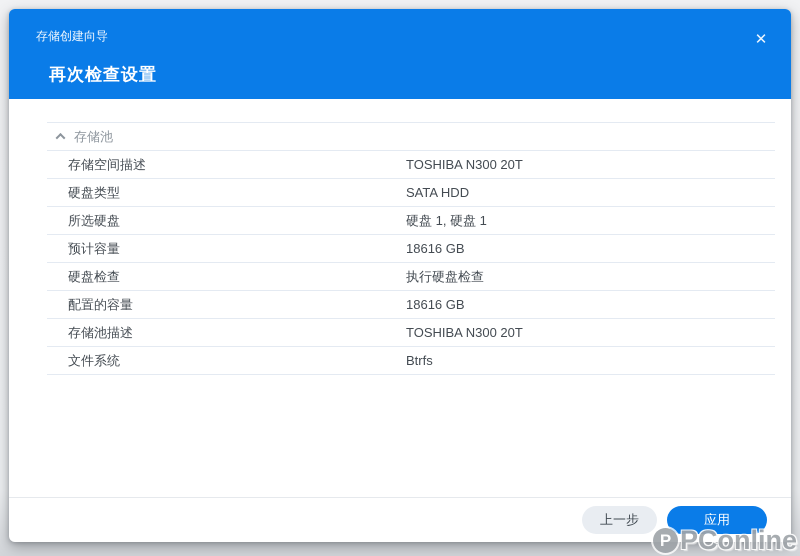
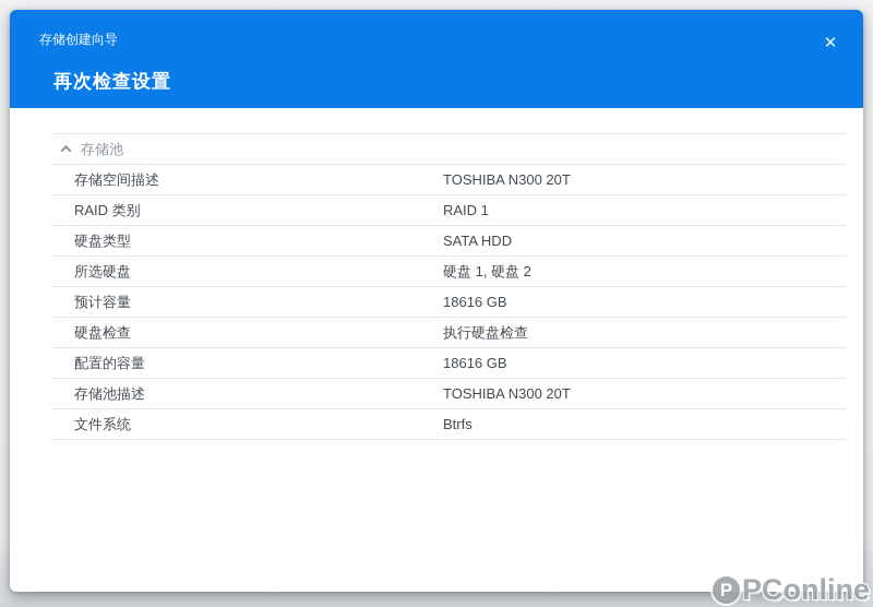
  存储创建向导
  再次检查设置
  ✕
  存储池
  存储空间描述
  TOSHIBA N300 20T
+ RAID 类别
+ RAID 1
  硬盘类型
  SATA HDD
  所选硬盘
- 硬盘 1, 硬盘 1
+ 硬盘 1, 硬盘 2
  预计容量
  18616 GB
  硬盘检查
  执行硬盘检查
  配置的容量
  18616 GB
  存储池描述
  TOSHIBA N300 20T
  文件系统
  Btrfs
- 上一步
- 应用
  P
  PConline
